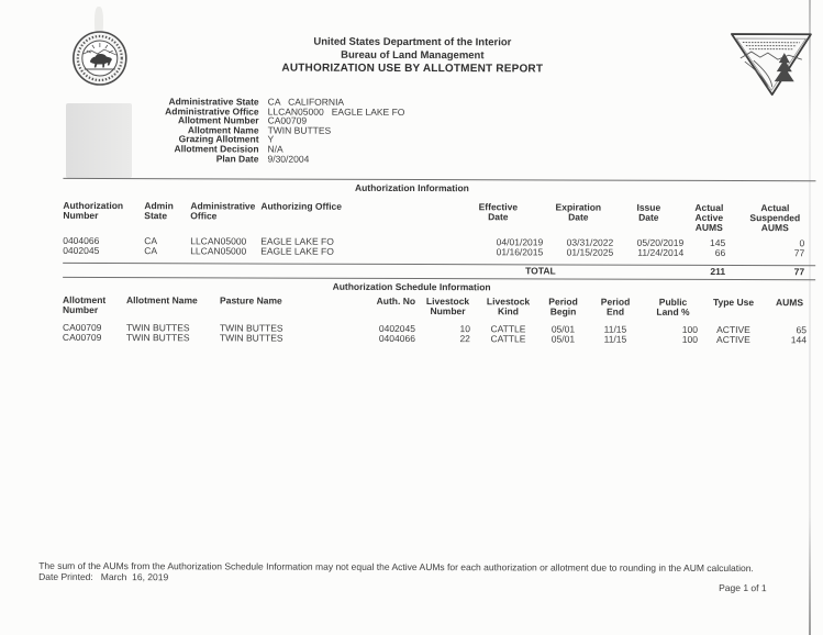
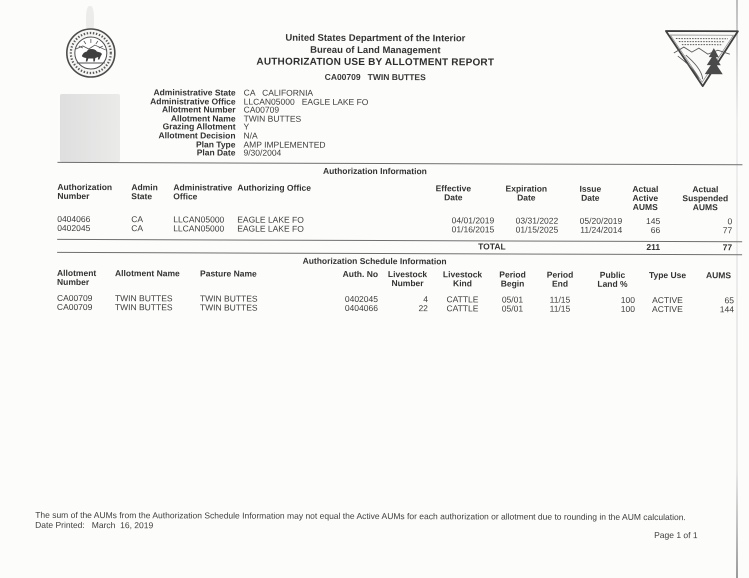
  United States Department of the Interior
  Bureau of Land Management
  AUTHORIZATION USE BY ALLOTMENT REPORT
+ CA00709 TWIN BUTTES
  Administrative State
  CA CALIFORNIA
  Administrative Office
  LLCAN05000 EAGLE LAKE FO
  Allotment Number
  CA00709
  Allotment Name
  TWIN BUTTES
  Grazing Allotment
  Y
  Allotment Decision
  N/A
+ Plan Type
+ AMP IMPLEMENTED
  Plan Date
  9/30/2004
  Authorization Information
  Authorization
  Number
  Admin
  State
  Administrative
  Office
  Authorizing Office
  Effective
  Date
  Expiration
  Date
  Issue
  Date
  Actual
  Active
  AUMS
  Actual
  Suspended
  AUMS
  0404066
  CA
  LLCAN05000
  EAGLE LAKE FO
  04/01/2019
  03/31/2022
  05/20/2019
  145
  0
  0402045
  CA
  LLCAN05000
  EAGLE LAKE FO
  01/16/2015
  01/15/2025
  11/24/2014
  66
  77
  TOTAL
  211
  77
  Authorization Schedule Information
  Allotment
  Number
  Allotment Name
  Pasture Name
  Auth. No
  Livestock
  Number
  Livestock
  Kind
  Period
  Begin
  Period
  End
  Public
  Land %
  Type Use
  AUMS
  CA00709
  TWIN BUTTES
  TWIN BUTTES
  0402045
- 10
+ 4
  CATTLE
  05/01
  11/15
  100
  ACTIVE
  65
  CA00709
  TWIN BUTTES
  TWIN BUTTES
  0404066
  22
  CATTLE
  05/01
  11/15
  100
  ACTIVE
  144
  The sum of the AUMs from the Authorization Schedule Information may not equal the Active AUMs for each authorization or allotment due to rounding in the AUM calculation.
  Date Printed:
  March 16, 2019
  Page 1 of 1
